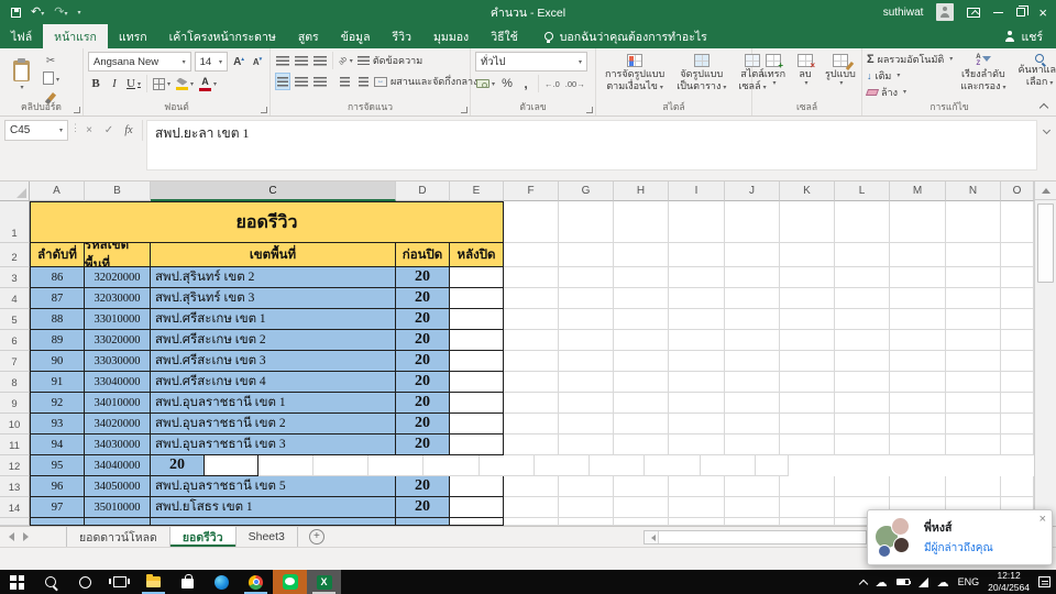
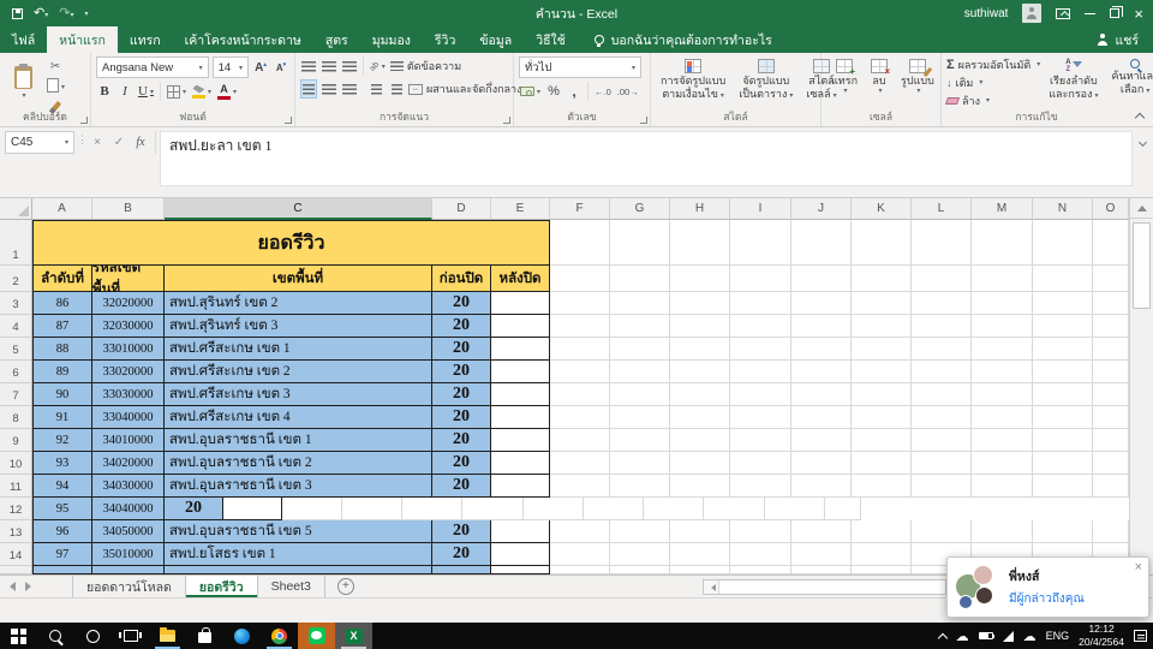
  คำนวน - Excel
  suthiwat
  ×
  ไฟล์
  หน้าแรก
  แทรก
  เค้าโครงหน้ากระดาษ
  สูตร
- ข้อมูล
+ มุมมอง
  รีวิว
- มุมมอง
+ ข้อมูล
  วิธีใช้
  บอกฉันว่าคุณต้องการทำอะไร
  แชร์
  ✂
  คลิปบอร์ด
  Angsana New
  14
  B
  I
  U
  A
  ฟอนต์
  ตัดข้อความ
  ผสานและจัดกึ่งกลา
  การจัดแนว
  ทั่วไป
  %
  ,
  ←.0
  .00→
  ตัวเลข
  การจัดรูปแบบ
  ตามเงื่อนไข
  จัดรูปแบบ
  เป็นตาราง
  สไตล์
  เซลล์
  สไตล์
  +
  แทรก
  ×
  ลบ
  รูปแบบ
  เซลล์
  Σ
  ผลรวมอัตโนมัติ
  ↓
  เติม
  ล้าง
  เรียงลำดับ
  และกรอง
  ค้นหาแล
  เลือก
  การแก้ไข
  C45
  ×
  ✓
  fx
  สพป.ยะลา เขต 1
  A
  B
  C
  D
  E
  F
  G
  H
  I
  J
  K
  L
  M
  N
  O
  1
  ยอดรีวิว
  2
  ลำดับที่
  รหัสเขตพื้นที่
  เขตพื้นที่
  ก่อนปิด
  หลังปิด
  3
  86
  32020000
  สพป.สุรินทร์ เขต 2
  20
  4
  87
  32030000
  สพป.สุรินทร์ เขต 3
  20
  5
  88
  33010000
  สพป.ศรีสะเกษ เขต 1
  20
  6
  89
  33020000
  สพป.ศรีสะเกษ เขต 2
  20
  7
  90
  33030000
  สพป.ศรีสะเกษ เขต 3
  20
  8
  91
  33040000
  สพป.ศรีสะเกษ เขต 4
  20
  9
  92
  34010000
  สพป.อุบลราชธานี เขต 1
  20
  10
  93
  34020000
  สพป.อุบลราชธานี เขต 2
  20
  11
  94
  34030000
  สพป.อุบลราชธานี เขต 3
  20
  12
  95
  34040000
  20
  13
  96
  34050000
  สพป.อุบลราชธานี เขต 5
  20
  14
  97
  35010000
  สพป.ยโสธร เขต 1
  20
  ยอดดาวน์โหลด
  ยอดรีวิว
  Sheet3
  +
  ENG
  12:12
  20/4/2564
  พี่หงส์
  มีผู้กล่าวถึงคุณ
  ×
